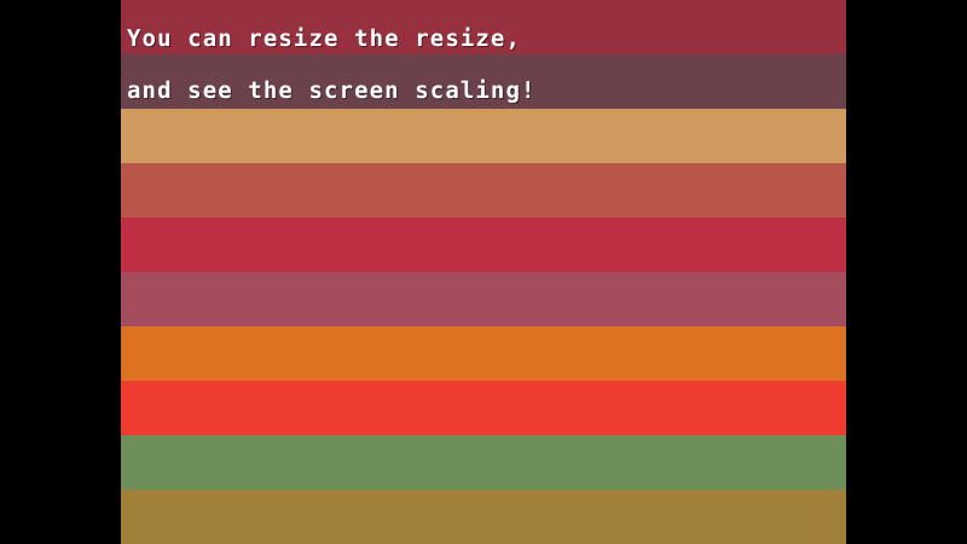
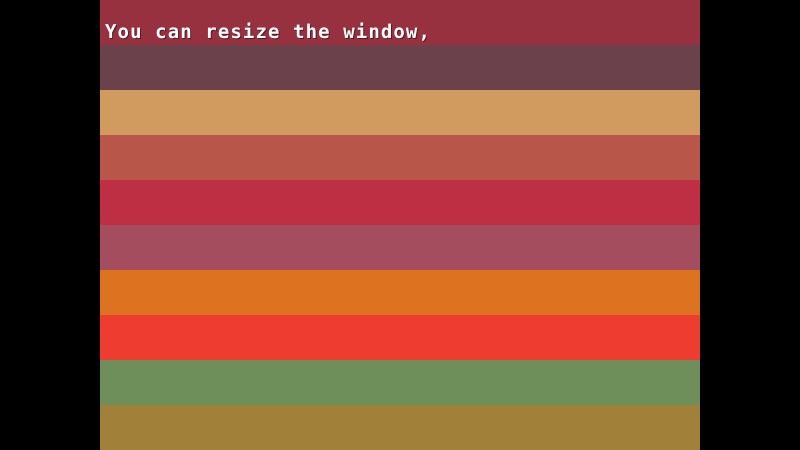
- You can resize the resize,
+ You can resize the window,
- and see the screen scaling!
